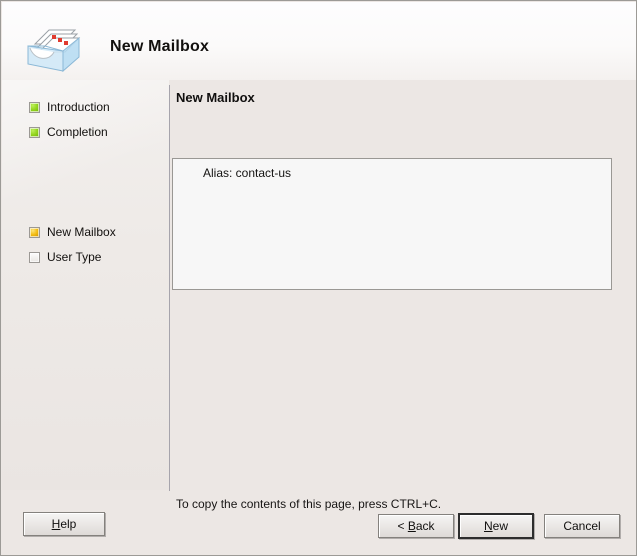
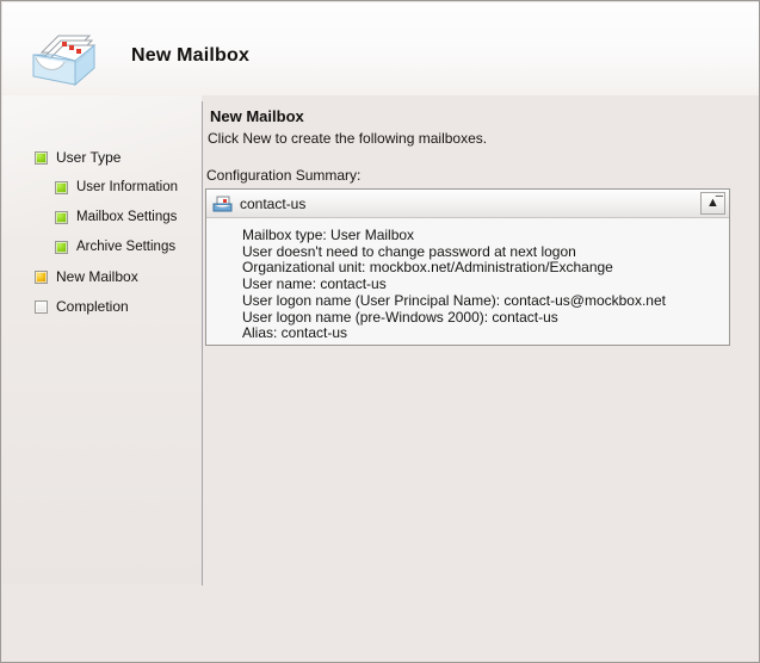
  New Mailbox
- Introduction
- Completion
+ User Type
+ User Information
+ Mailbox Settings
+ Archive Settings
  New Mailbox
- User Type
+ Completion
  New Mailbox
+ Click New to create the following mailboxes.
+ Configuration Summary:
+ contact-us
+ ▲̅
+ Mailbox type: User Mailbox
+ User doesn't need to change password at next logon
+ Organizational unit: mockbox.net/Administration/Exchange
+ User name: contact-us
+ User logon name (User Principal Name): contact-us@mockbox.net
+ User logon name (pre-Windows 2000): contact-us
  Alias: contact-us
- To copy the contents of this page, press CTRL+C.
- Help
- < Back
- New
- Cancel
